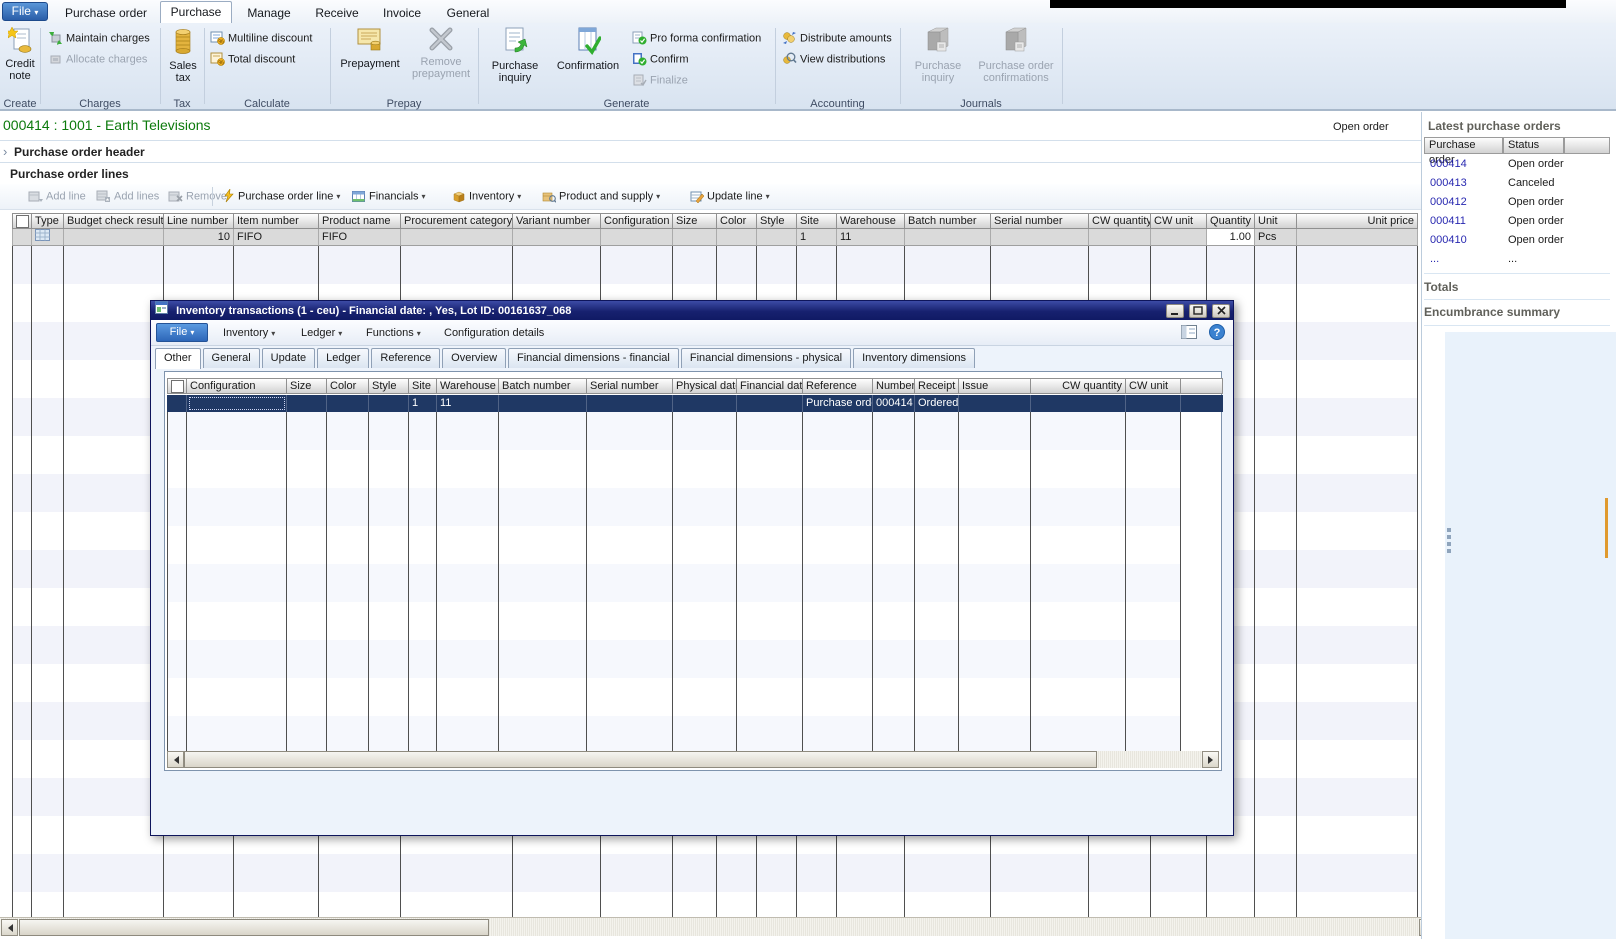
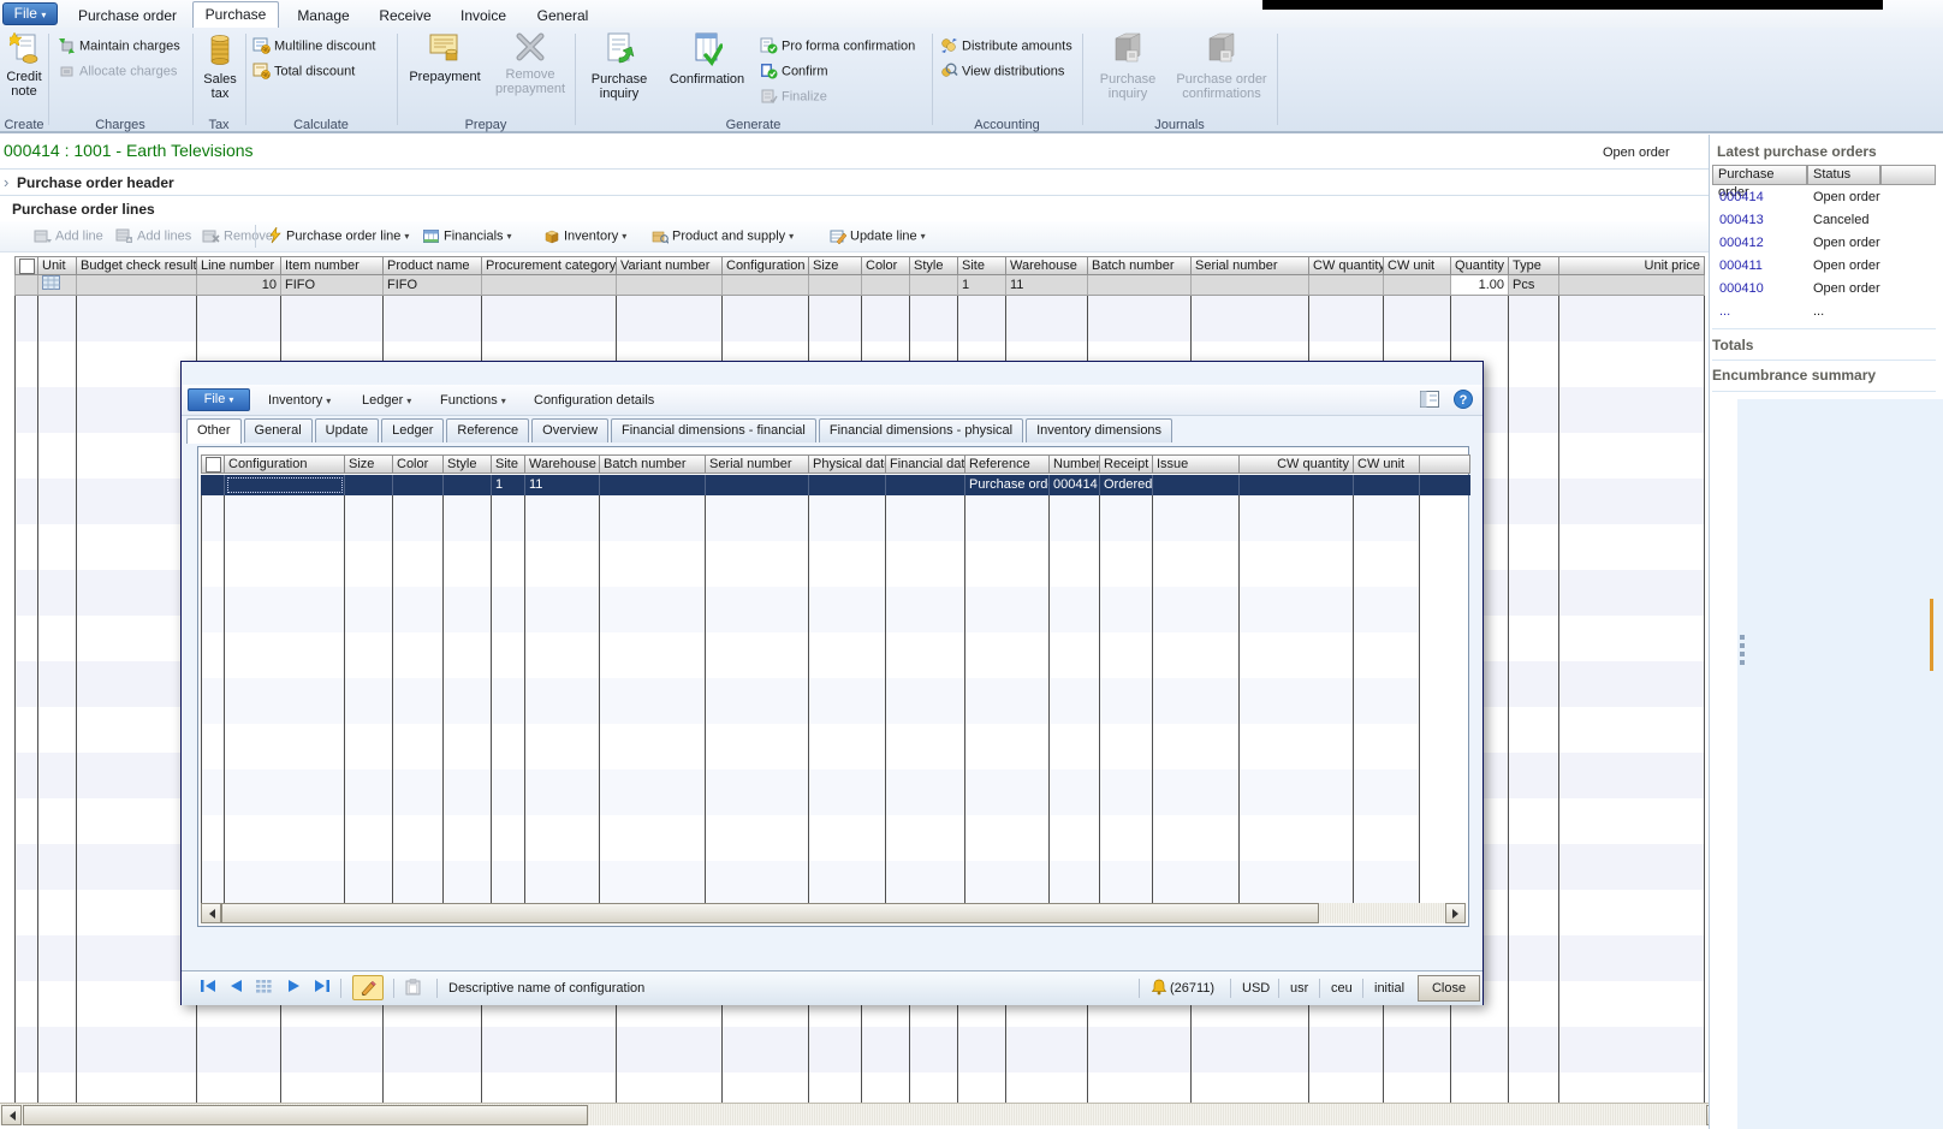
  File ▾
  Purchase order
  Purchase
  Manage
  Receive
  Invoice
  General
  Credit note
  Create
  Maintain charges
  Allocate charges
  Charges
  Sales tax
  Tax
  Multiline discount
  Total discount
  Calculate
  Prepayment
  Remove prepayment
  Prepay
  Purchase inquiry
  Confirmation
  Pro forma confirmation
  Confirm
  Finalize
  Generate
  Distribute amounts
  View distributions
  Accounting
  Purchase inquiry
  Purchase order confirmations
  Journals
  000414 : 1001 - Earth Televisions
  Open order
  ›
  Purchase order header
  Purchase order lines
  Add line
  Add lines
  Remve
  Purchase order line
  Financials
  Inventory
  Product and supply
  Update line
- Type
+ Unit
  Budget check result
  Line number
  Item number
  Product name
  Procurement category
  Variant number
  Configuration
  Size
  Color
  Style
  Site
  Warehouse
  Batch number
  Serial number
  CW quantity
  CW unit
  Quantity
- Unit
+ Type
  Unit price
  10
  FIFO
  FIFO
  1
  11
  1.00
  Pcs
  Latest purchase orders
  Purchase order
  Status
  000414
  Open order
  000413
  Canceled
  000412
  Open order
  000411
  Open order
  000410
  Open order
  ...
  ...
  Totals
  Encumbrance summary
- Inventory transactions (1 - ceu) - Financial date: , Yes, Lot ID: 00161637_068
  File ▾
  Inventory
  Ledger
  Functions
  Configuration details
  ?
  Other
  General
  Update
  Ledger
  Reference
  Overview
  Financial dimensions - financial
  Financial dimensions - physical
  Inventory dimensions
  Configuration
  Size
  Color
  Style
  Site
  Warehouse
  Batch number
  Serial number
  Physical dat
  Financial dat
  Reference
  Number
  Receipt
  Issue
  CW quantity
  CW unit
  1
  11
  Purchase ord
  000414
  Ordered
+ Descriptive name of configuration
+ (26711)
+ USD
+ usr
+ ceu
+ initial
+ Close
